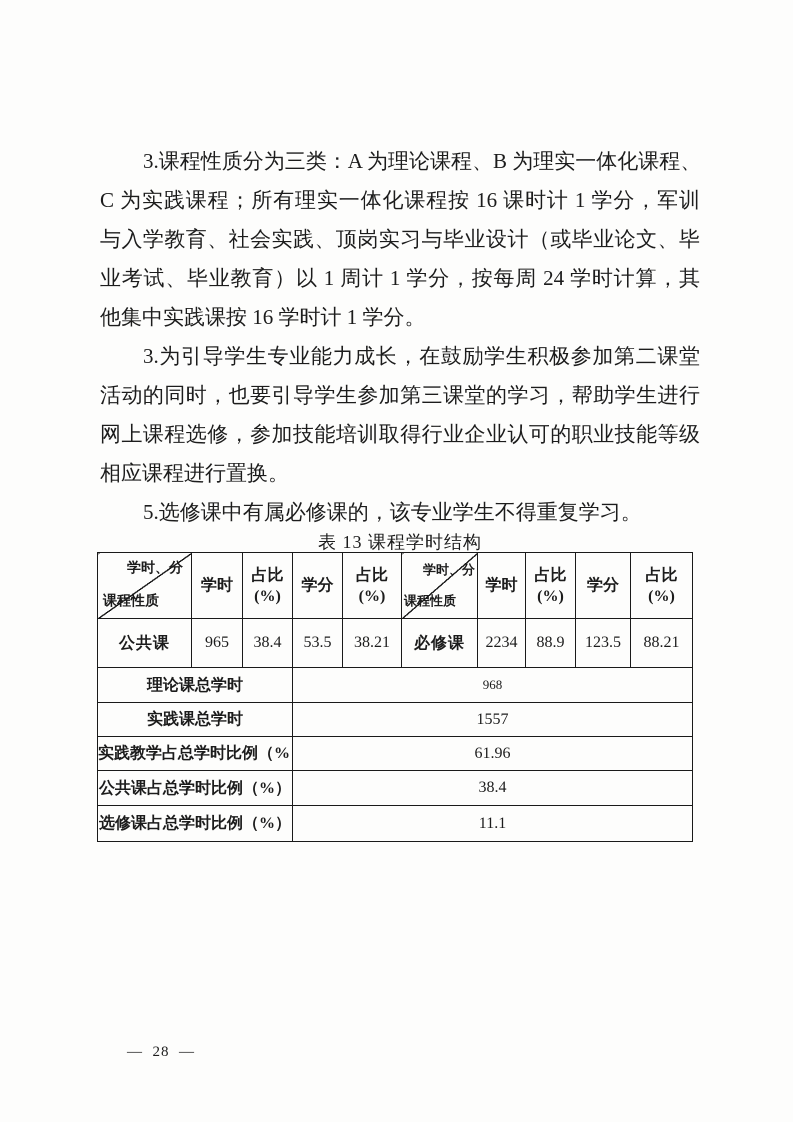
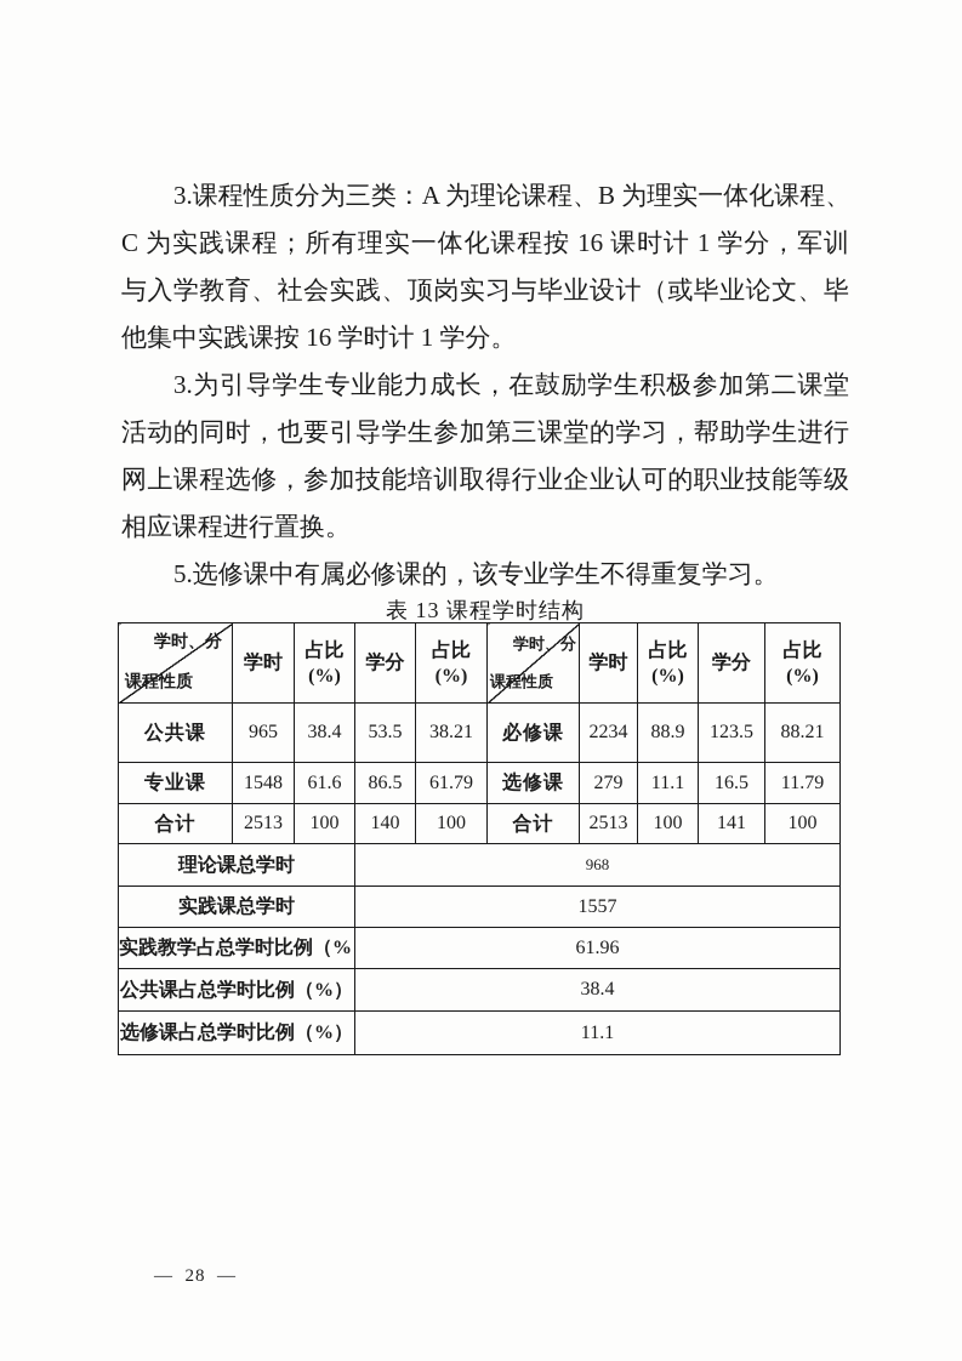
  3.课程性质分为三类：A 为理论课程、B 为理实一体化课程、
  C 为实践课程；所有理实一体化课程按 16 课时计 1 学分，军训
  与入学教育、社会实践、顶岗实习与毕业设计（或毕业论文、毕
- 业考试、毕业教育）以 1 周计 1 学分，按每周 24 学时计算，其
  他集中实践课按 16 学时计 1 学分。
  3.为引导学生专业能力成长，在鼓励学生积极参加第二课堂
  活动的同时，也要引导学生参加第三课堂的学习，帮助学生进行
  网上课程选修，参加技能培训取得行业企业认可的职业技能等级
  相应课程进行置换。
  5.选修课中有属必修课的，该专业学生不得重复学习。
  表 13 课程学时结构
  学时、分 课程性质	学时	占比 (%)	学分	占比 (%)	学时、分 课程性质	学时	占比 (%)	学分	占比 (%)
  公共课	965	38.4	53.5	38.21	必修课	2234	88.9	123.5	88.21
+ 专业课	1548	61.6	86.5	61.79	选修课	279	11.1	16.5	11.79
+ 合计	2513	100	140	100	合计	2513	100	141	100
  理论课总学时	968
  实践课总学时	1557
  实践教学占总学时比例（%	61.96
  公共课占总学时比例（%）	38.4
  选修课占总学时比例（%）	11.1
  — 28 —
